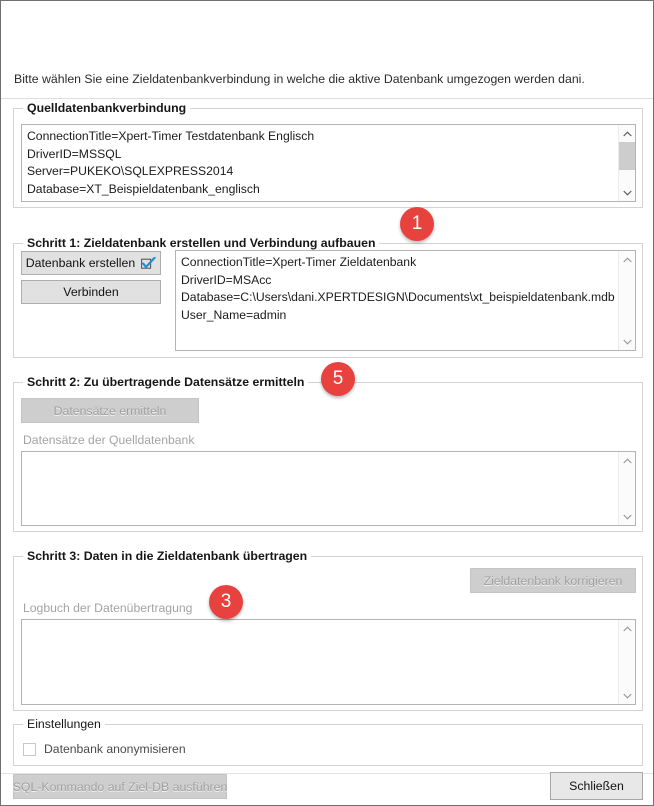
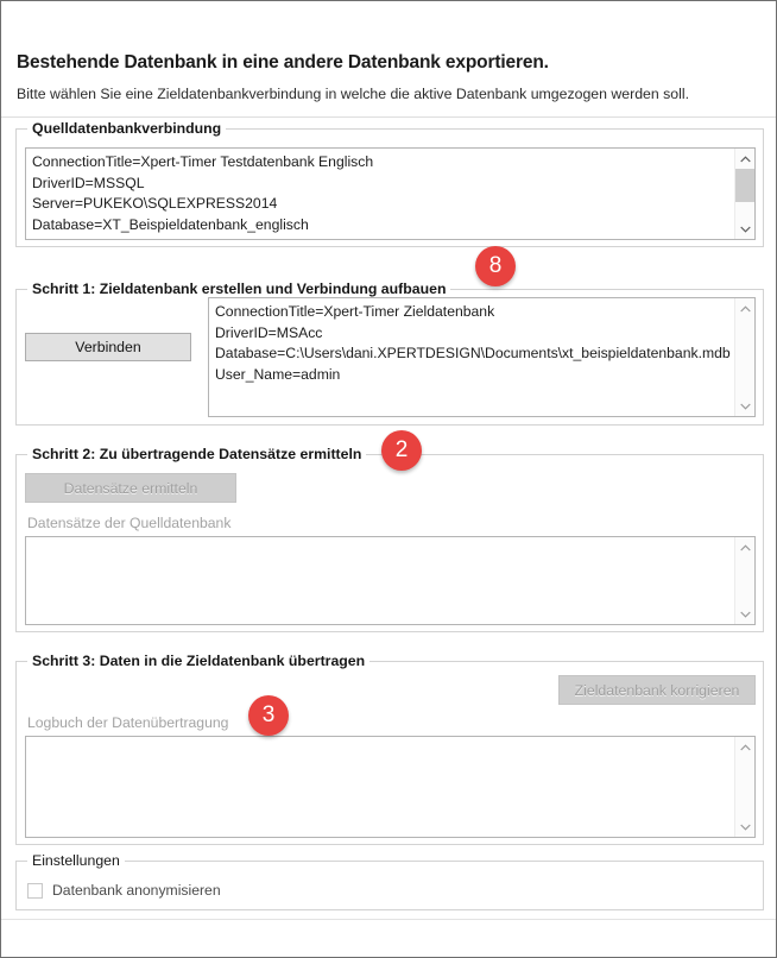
+ Bestehende Datenbank in eine andere Datenbank exportieren.
- Bitte wählen Sie eine Zieldatenbankverbindung in welche die aktive Datenbank umgezogen werden dani.
+ Bitte wählen Sie eine Zieldatenbankverbindung in welche die aktive Datenbank umgezogen werden soll.
  Quelldatenbankverbindung
  ConnectionTitle=Xpert-Timer Testdatenbank Englisch
  DriverID=MSSQL
  Server=PUKEKO\SQLEXPRESS2014
  Database=XT_Beispieldatenbank_englisch
  Schritt 1: Zieldatenbank erstellen und Verbindung aufbauen
- Datenbank erstellen
  Verbinden
  ConnectionTitle=Xpert-Timer Zieldatenbank
  DriverID=MSAcc
  Database=C:\Users\dani.XPERTDESIGN\Documents\xt_beispieldatenbank.mdb
  User_Name=admin
  Schritt 2: Zu übertragende Datensätze ermitteln
  Datensätze ermitteln
  Datensätze der Quelldatenbank
  Schritt 3: Daten in die Zieldatenbank übertragen
  Zieldatenbank korrigieren
  Logbuch der Datenübertragung
  Einstellungen
  Datenbank anonymisieren
- SQL-Kommando auf Ziel-DB ausführen
- Schließen
- 1
+ 8
- 5
+ 2
  3
